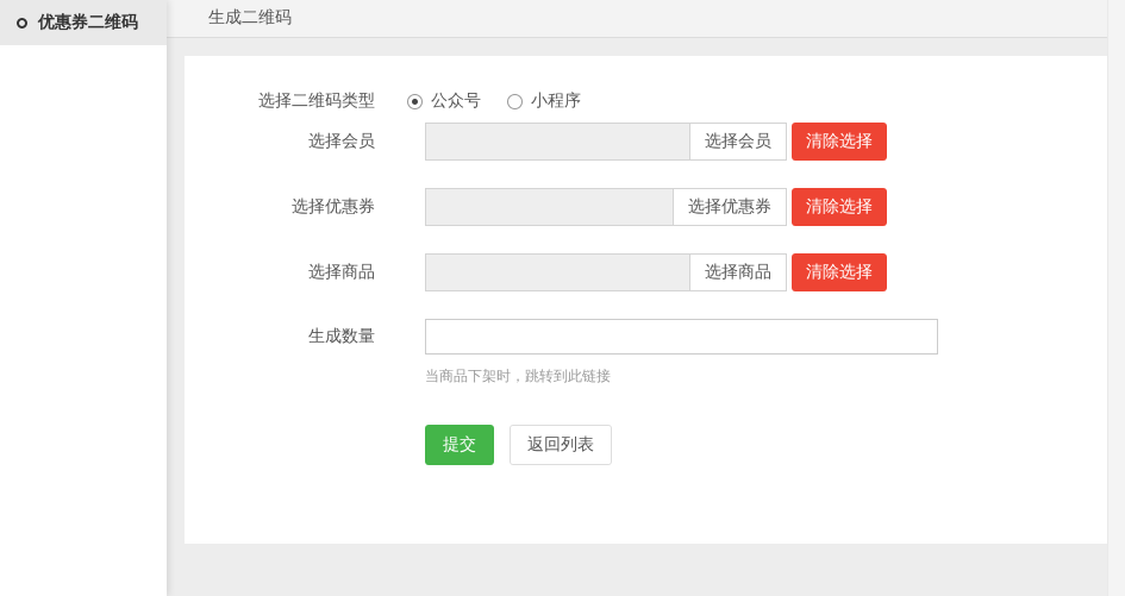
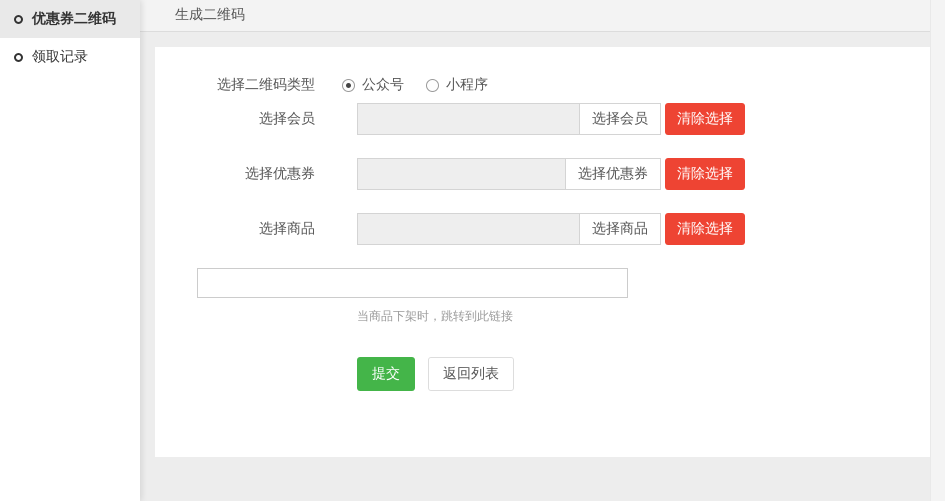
  优惠券二维码
+ 领取记录
  生成二维码
  选择二维码类型
  公众号
  小程序
  选择会员
  选择会员
  清除选择
  选择优惠券
  选择优惠券
  清除选择
  选择商品
  选择商品
  清除选择
- 生成数量
  当商品下架时，跳转到此链接
  提交
  返回列表
